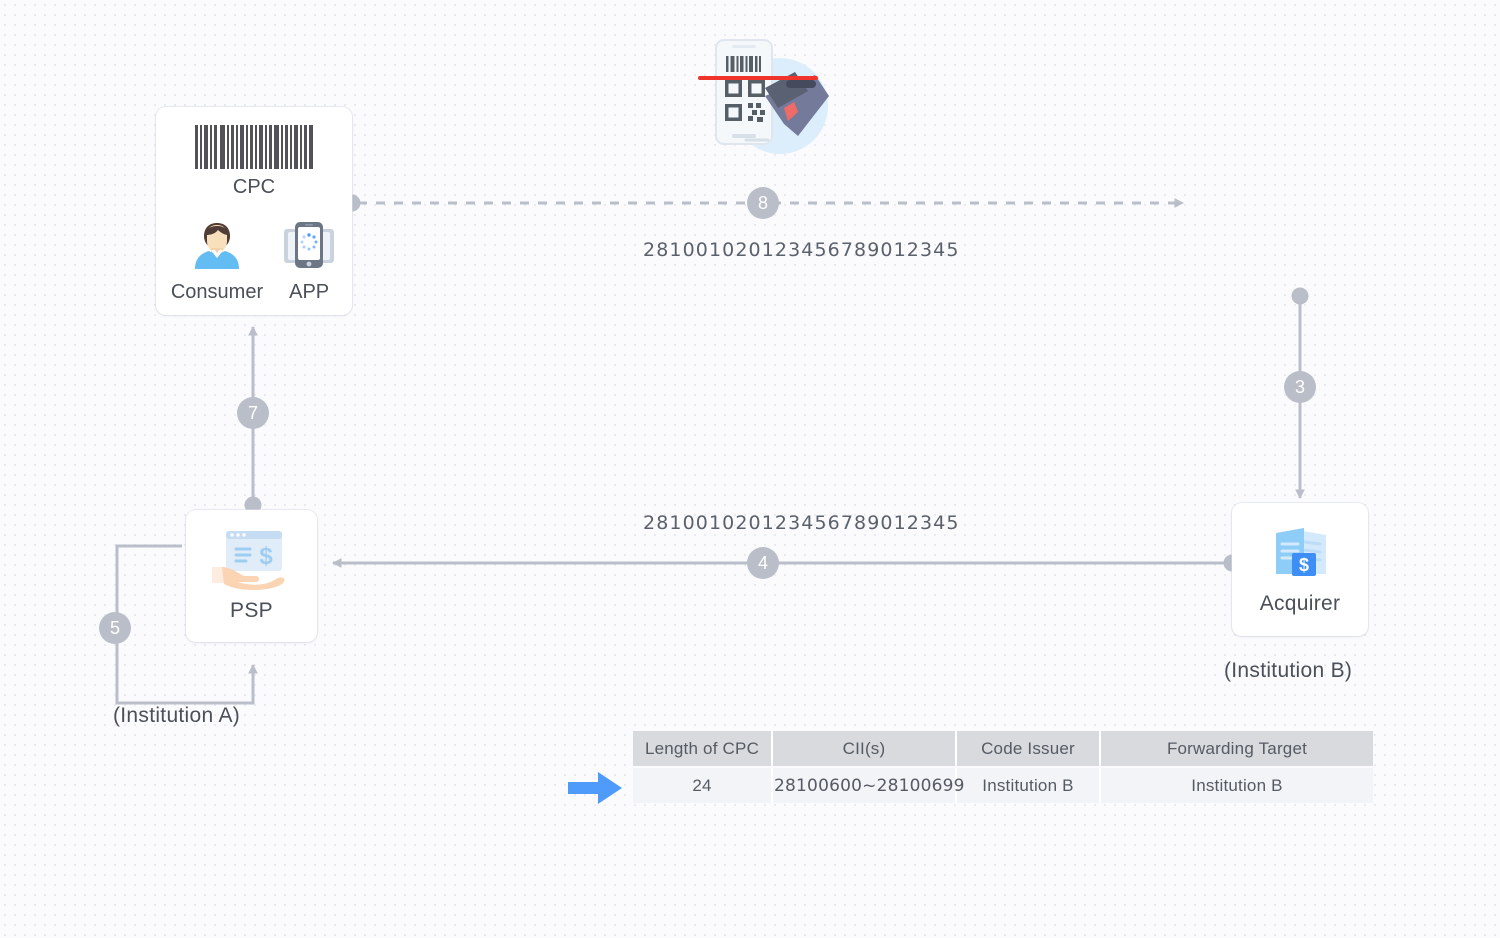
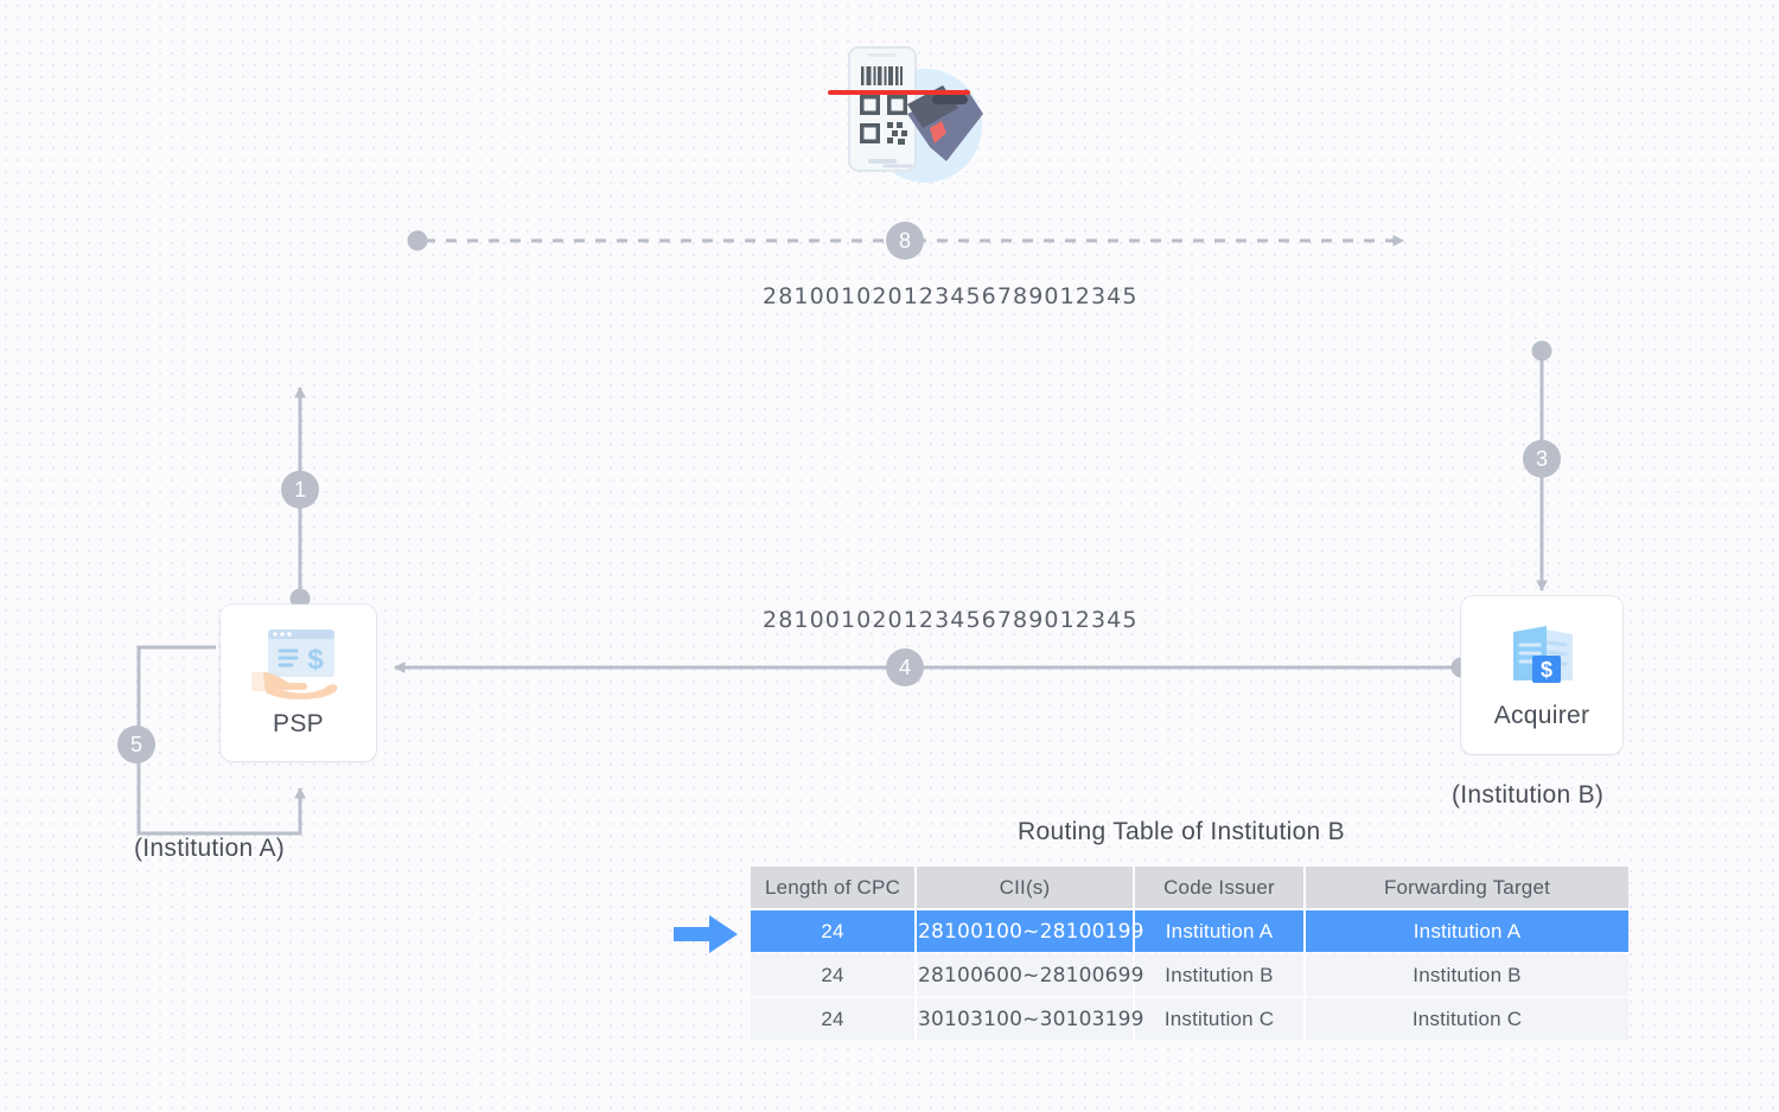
- 7
+ 1
  8
  3
  4
  5
  281001020123456789012345
  281001020123456789012345
- CPC
- Consumer
- APP
  $
  Acquirer
  (Institution B)
  $
  PSP
  (Institution A)
+ Routing Table of Institution B
  Length of CPC	CII(s)	Code Issuer	Forwarding Target
+ 24	28100100~28100199	Institution A	Institution A
  24	28100600~28100699	Institution B	Institution B
+ 24	30103100~30103199	Institution C	Institution C
